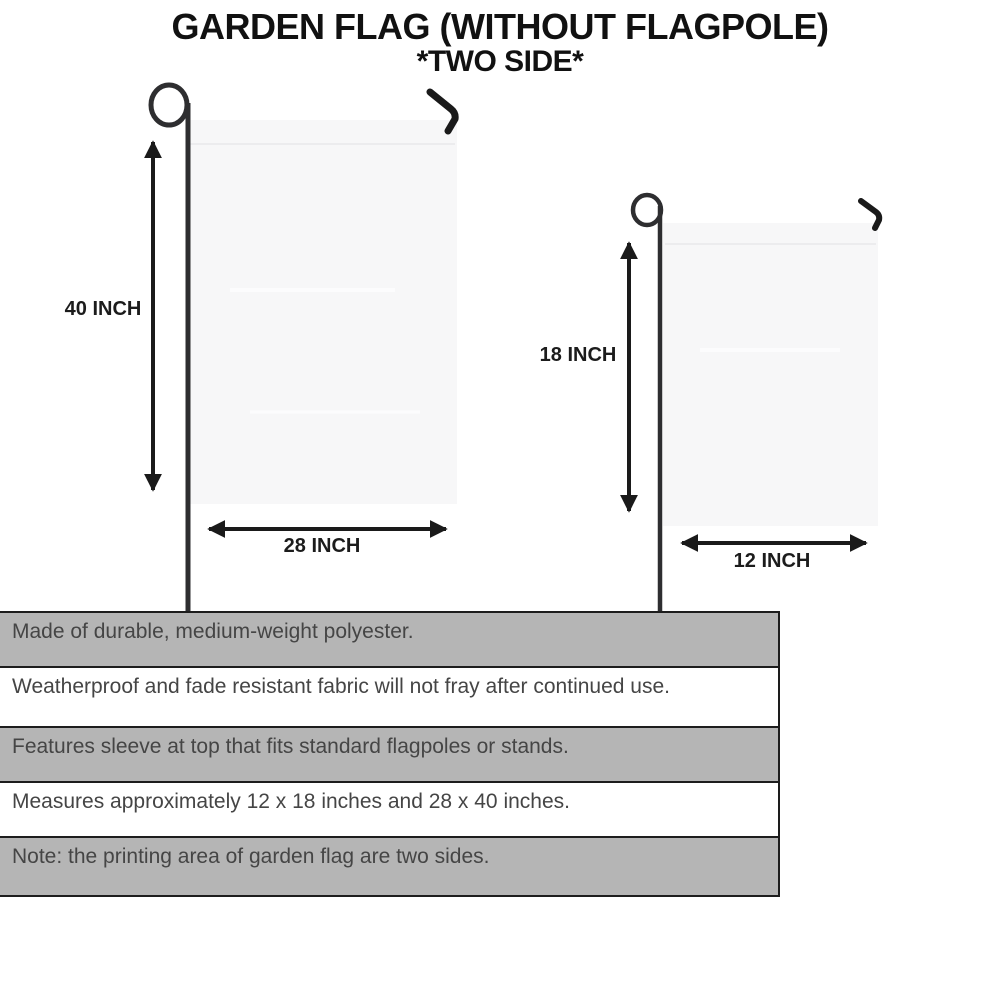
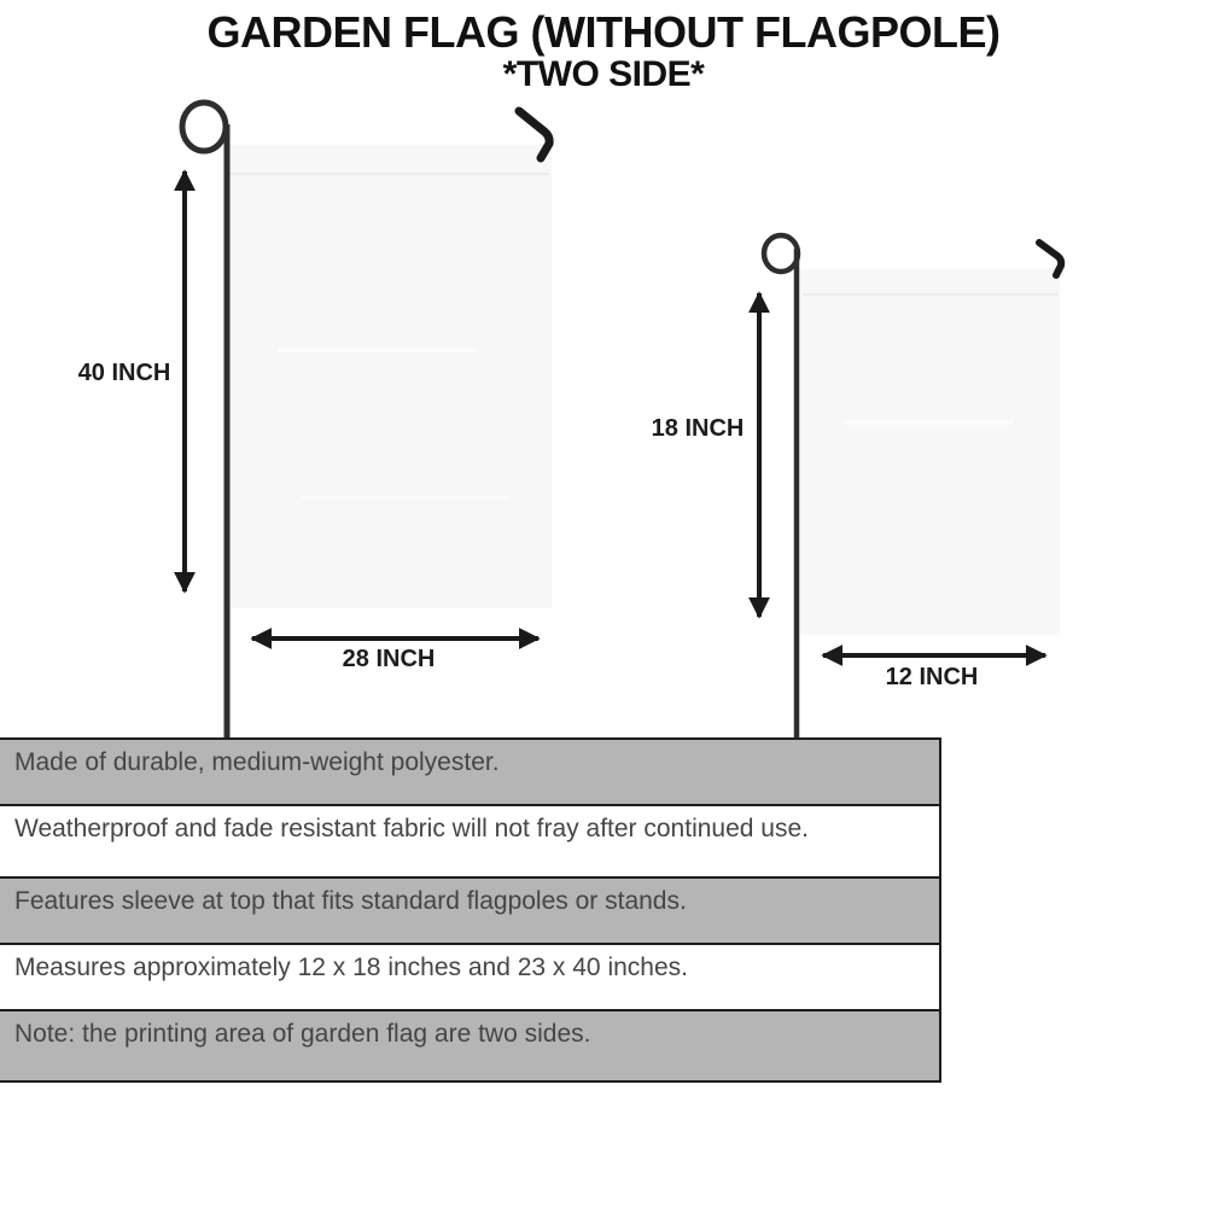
  GARDEN FLAG (WITHOUT FLAGPOLE)
  *TWO SIDE*
  40 INCH
  28 INCH
  18 INCH
  12 INCH
  Made of durable, medium-weight polyester.
  Weatherproof and fade resistant fabric will not fray after continued use.
  Features sleeve at top that fits standard flagpoles or stands.
- Measures approximately 12 x 18 inches and 28 x 40 inches.
+ Measures approximately 12 x 18 inches and 23 x 40 inches.
  Note: the printing area of garden flag are two sides.
